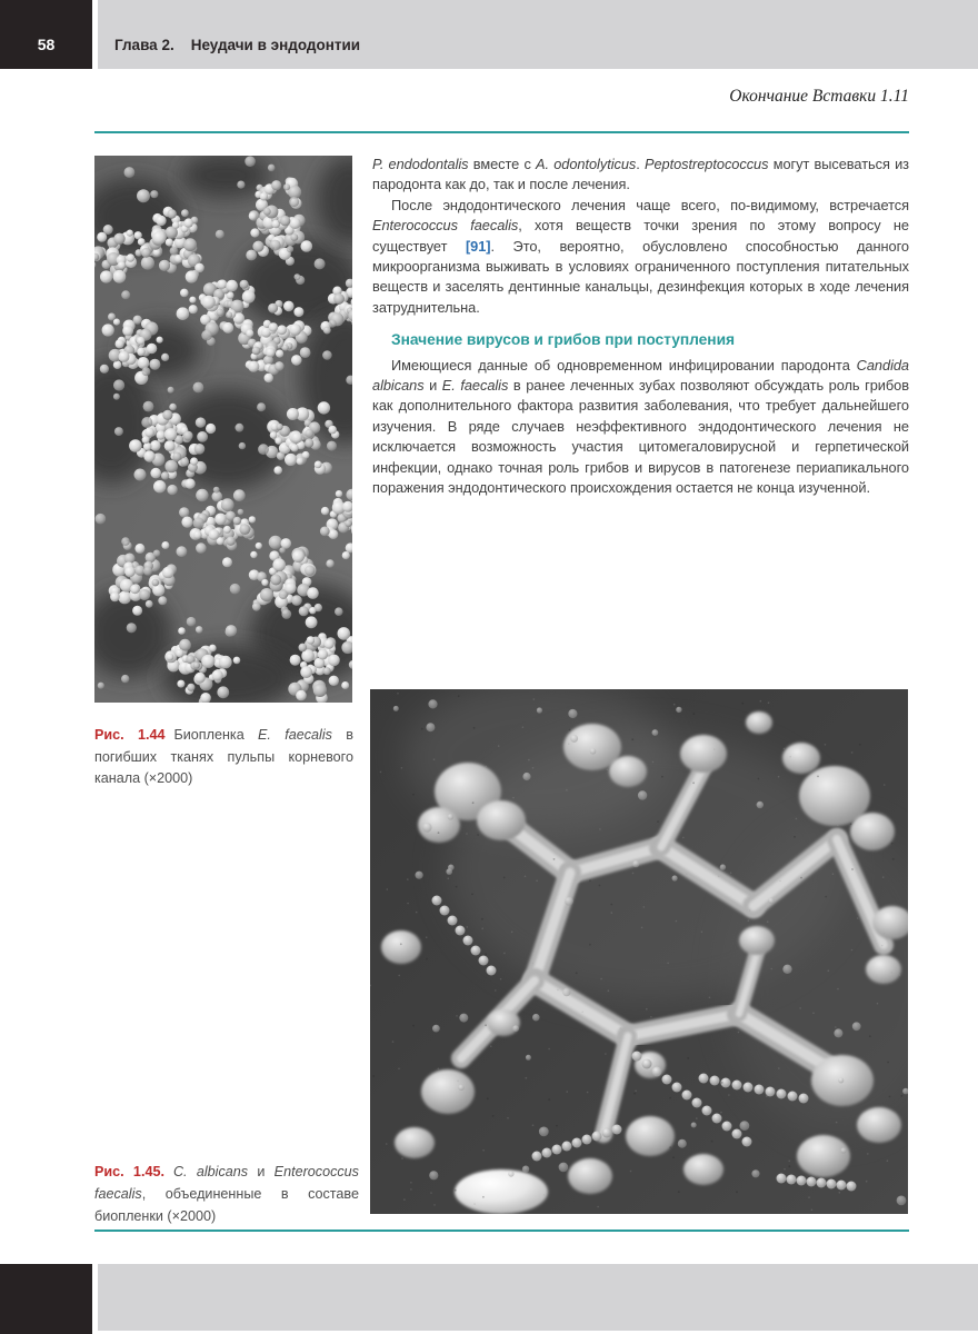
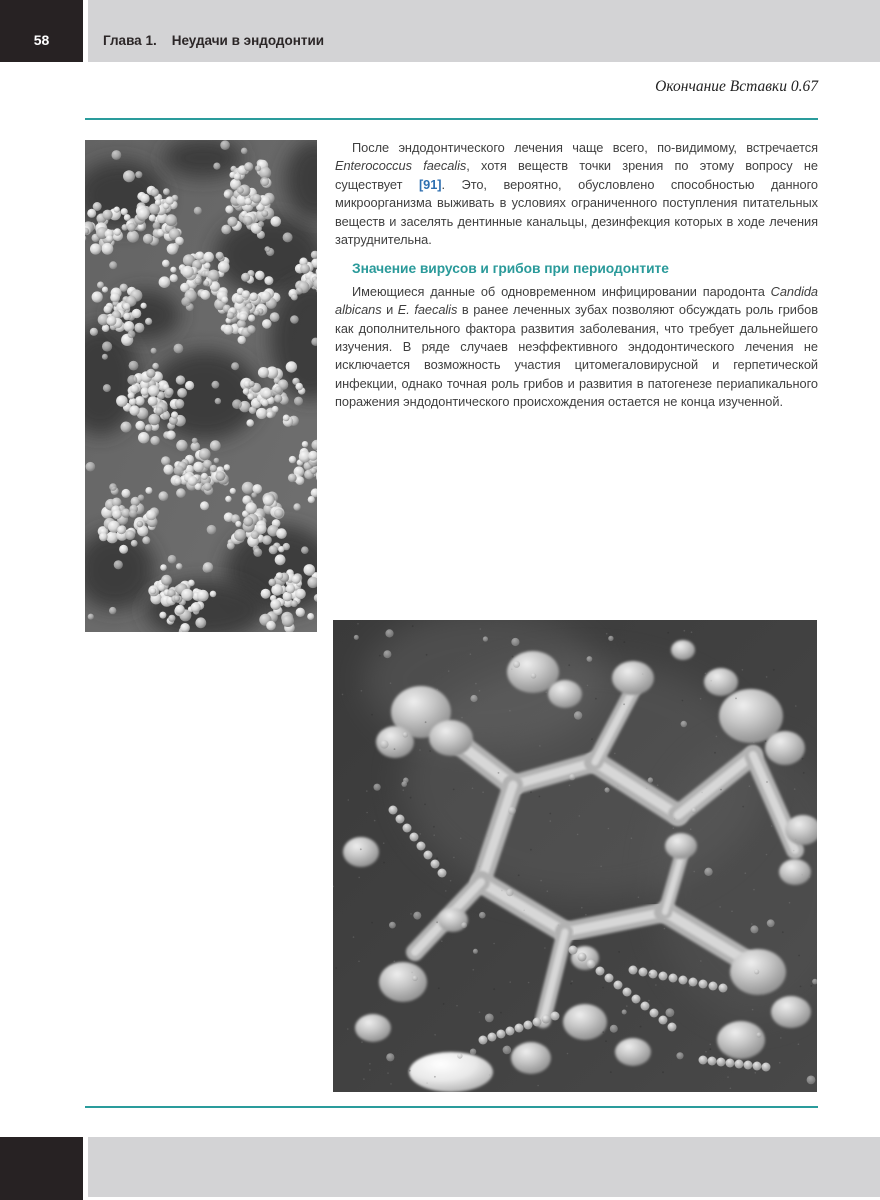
  58
- Глава 2.
+ Глава 1.
  Неудачи в эндодонтии
- Окончание Вставки 1.11
+ Окончание Вставки 0.67
- P. endodontalis вместе с A. odontolyticus. Peptostreptococcus могут высеваться из пародонта как до, так и после лечения.
  После эндодонтического лечения чаще всего, по-видимому, встречается Enterococcus faecalis, хотя веществ точки зрения по этому вопросу не существует [91]. Это, вероятно, обусловлено способностью данного микроорганизма выживать в условиях ограниченного поступления питательных веществ и заселять дентинные канальцы, дезинфекция которых в ходе лечения затруднительна.
- Значение вирусов и грибов при поступления
+ Значение вирусов и грибов при периодонтите
- Имеющиеся данные об одновременном инфицировании пародонта Candida albicans и E. faecalis в ранее леченных зубах позволяют обсуждать роль грибов как дополнительного фактора развития заболевания, что требует дальнейшего изучения. В ряде случаев неэффективного эндодонтического лечения не исключается возможность участия цитомегаловирусной и герпетической инфекции, однако точная роль грибов и вирусов в патогенезе периапикального поражения эндодонтического происхождения остается не конца изученной.
+ Имеющиеся данные об одновременном инфицировании пародонта Candida albicans и E. faecalis в ранее леченных зубах позволяют обсуждать роль грибов как дополнительного фактора развития заболевания, что требует дальнейшего изучения. В ряде случаев неэффективного эндодонтического лечения не исключается возможность участия цитомегаловирусной и герпетической инфекции, однако точная роль грибов и развития в патогенезе периапикального поражения эндодонтического происхождения остается не конца изученной.
- Рис. 1.44 Биопленка E. faecalis в погибших тканях пульпы корневого канала (×2000)
- Рис. 1.45. C. albicans и Enterococcus faecalis, объединенные в составе биопленки (×2000)
